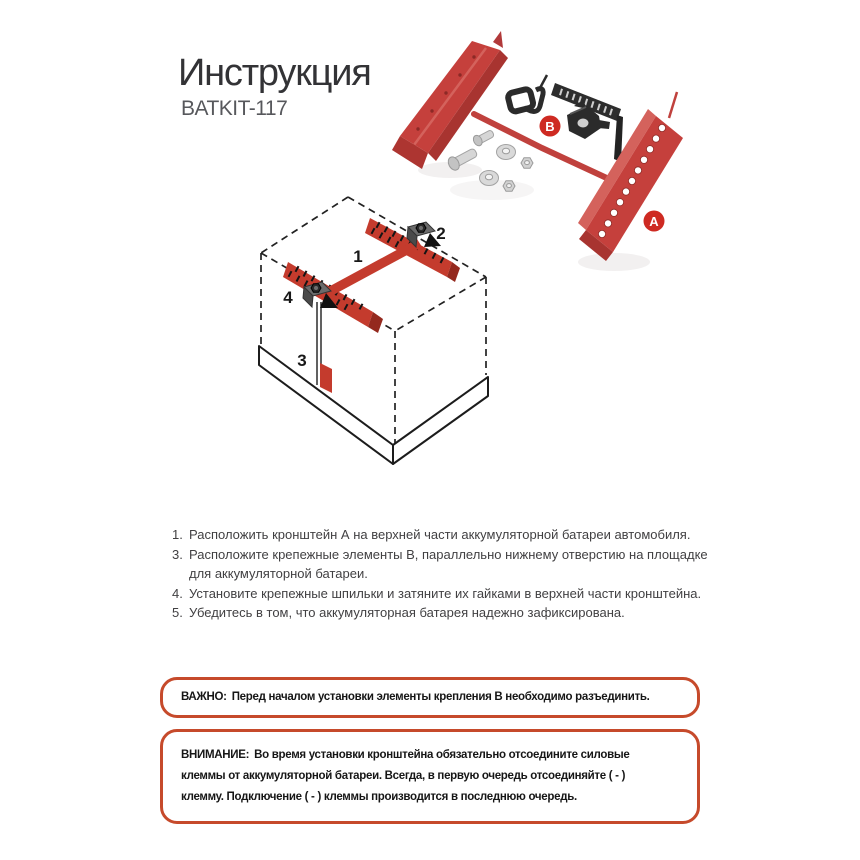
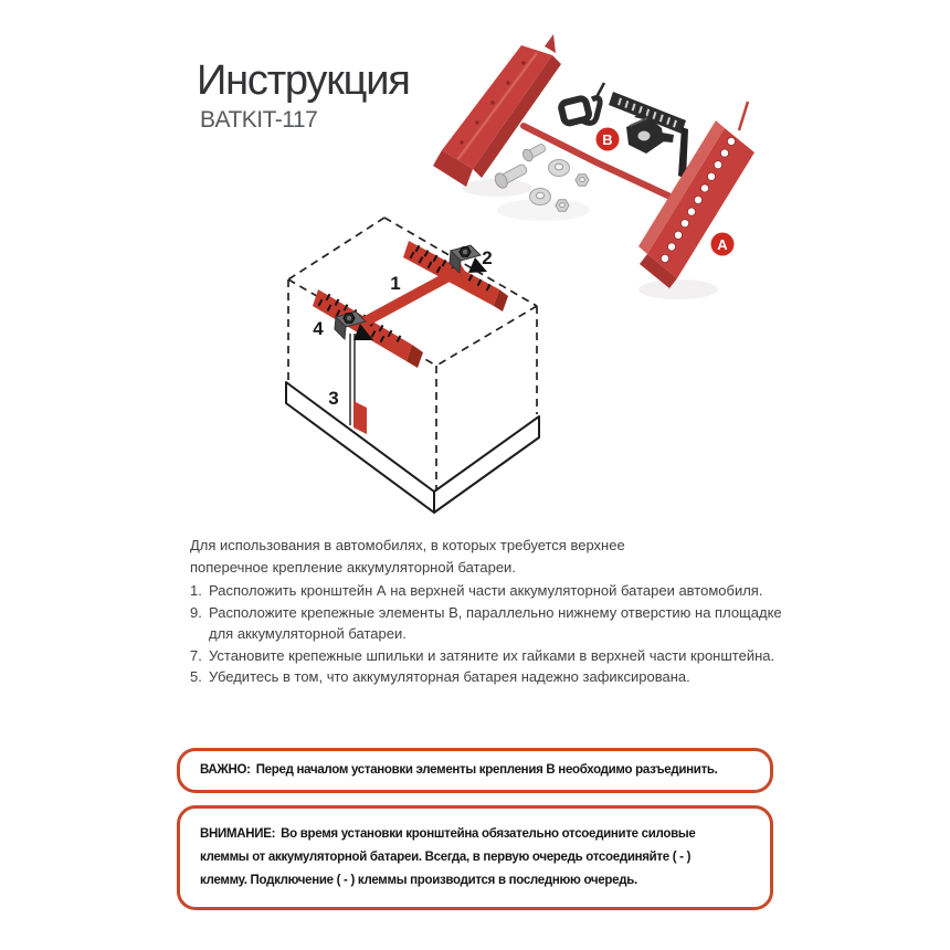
  Инструкция
  BATKIT-117
  B
  A
  1
  2
  3
  4
+ Для использования в автомобилях, в которых требуется верхнее поперечное крепление аккумуляторной батареи.
  1.
  Расположить кронштейн А на верхней части аккумуляторной батареи автомобиля.
- 3.
+ 9.
  Расположите крепежные элементы В, параллельно нижнему отверстию на площадке для аккумуляторной батареи.
- 4.
+ 7.
  Установите крепежные шпильки и затяните их гайками в верхней части кронштейна.
  5.
  Убедитесь в том, что аккумуляторная батарея надежно зафиксирована.
  ВАЖНО: Перед началом установки элементы крепления В необходимо разъединить.
  ВНИМАНИЕ: Во время установки кронштейна обязательно отсоедините силовые
  клеммы от аккумуляторной батареи. Всегда, в первую очередь отсоединяйте ( - )
  клемму. Подключение ( - ) клеммы производится в последнюю очередь.
